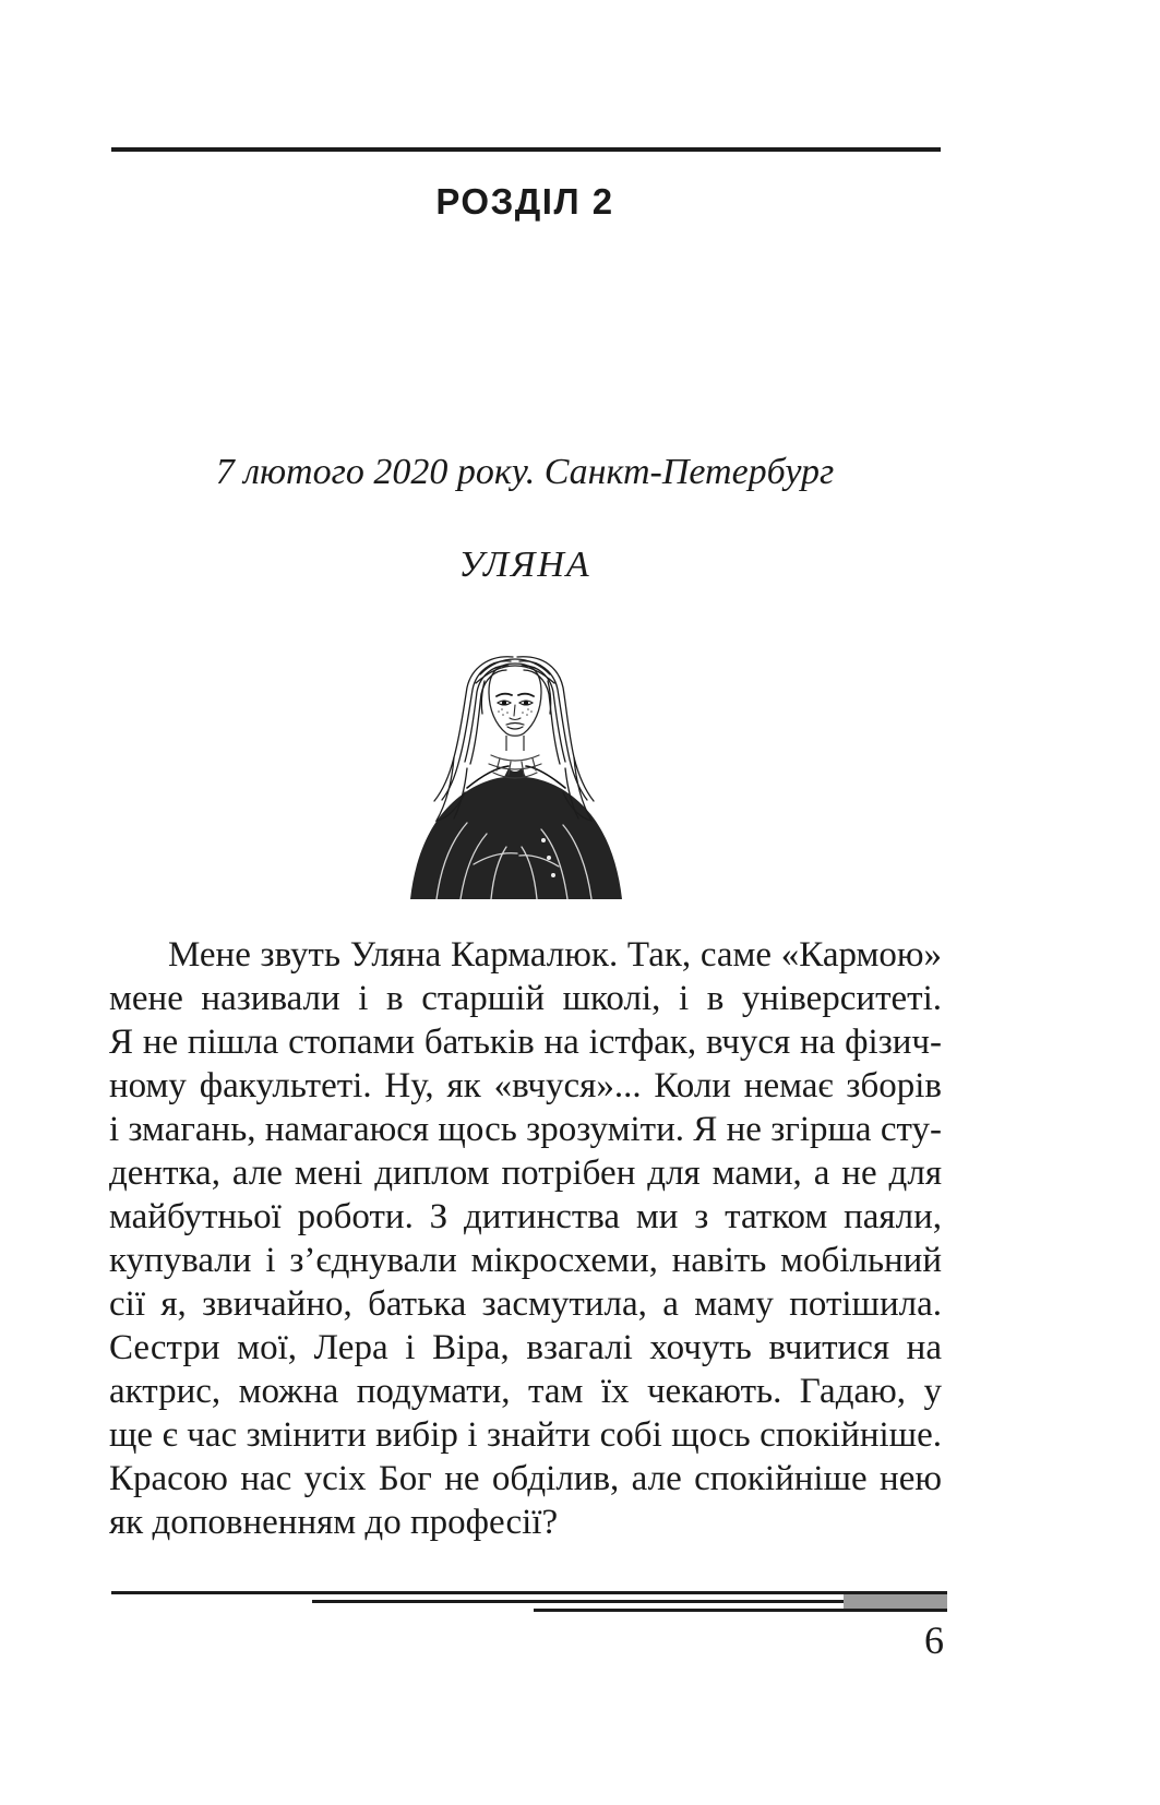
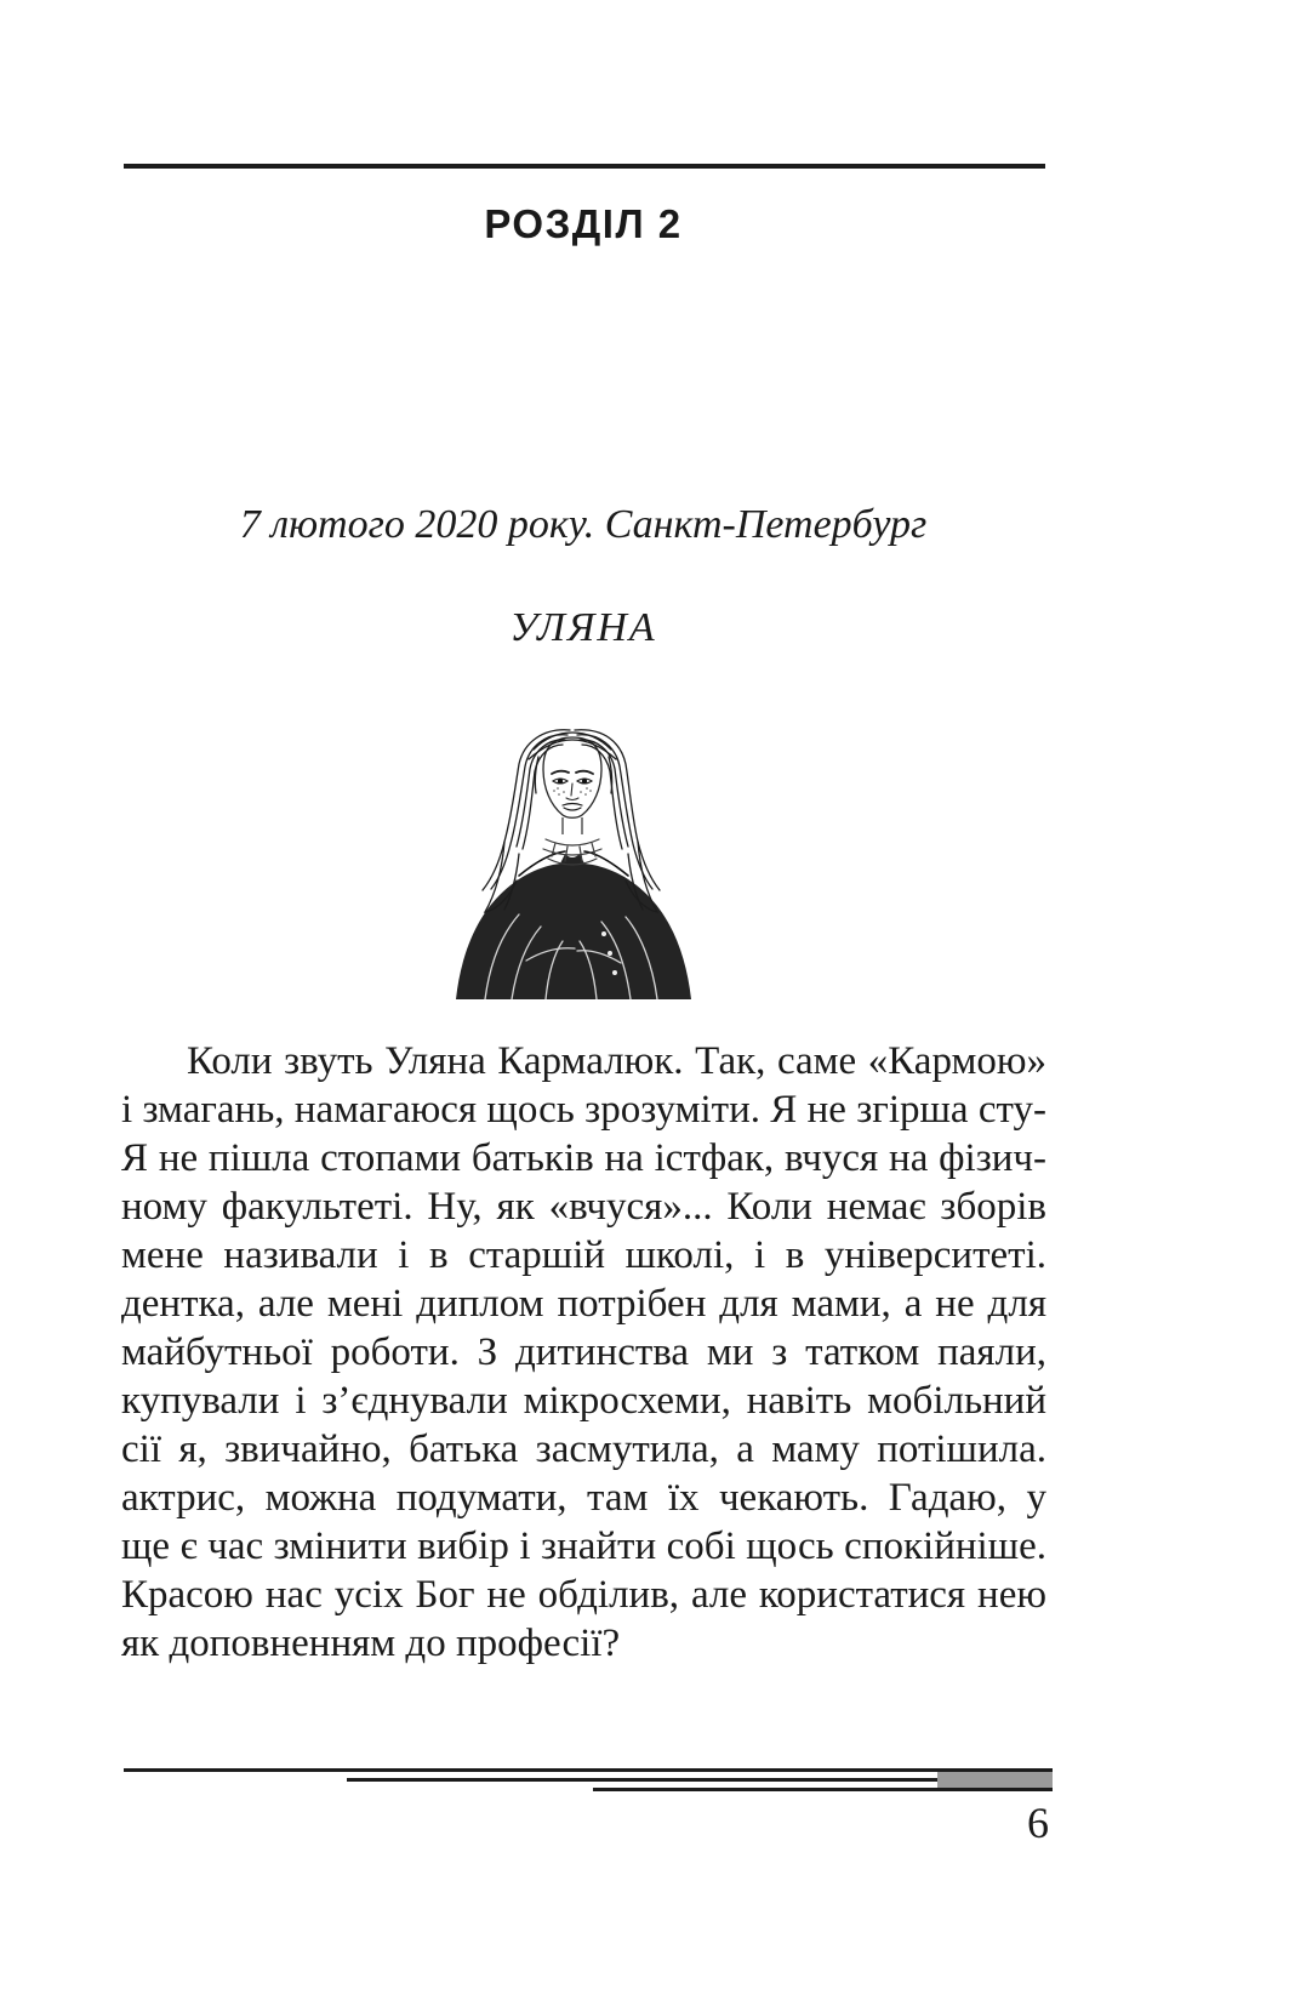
  РОЗДІЛ 2
  7 лютого 2020 року. Санкт-Петербург
  УЛЯНА
- Мене звуть Уляна Кармалюк. Так, саме «Кармою»
+ Коли звуть Уляна Кармалюк. Так, саме «Кармою»
- мене називали і в старшій школі, і в університеті.
+ і змагань, намагаюся щось зрозуміти. Я не згірша сту-
  Я не пішла стопами батьків на істфак, вчуся на фізич-
  ному факультеті. Ну, як «вчуся»... Коли немає зборів
- і змагань, намагаюся щось зрозуміти. Я не згірша сту-
+ мене називали і в старшій школі, і в університеті.
  дентка, але мені диплом потрібен для мами, а не для
  майбутньої роботи. З дитинства ми з татком паяли,
  купували і з’єднували мікросхеми, навіть мобільний
  сії я, звичайно, батька засмутила, а маму потішила.
- Сестри мої, Лера і Віра, взагалі хочуть вчитися на
  актрис, можна подумати, там їх чекають. Гадаю, у
  ще є час змінити вибір і знайти собі щось спокійніше.
- Красою нас усіх Бог не обділив, але спокійніше нею
+ Красою нас усіх Бог не обділив, але користатися нею
  як доповненням до професії?
  6
